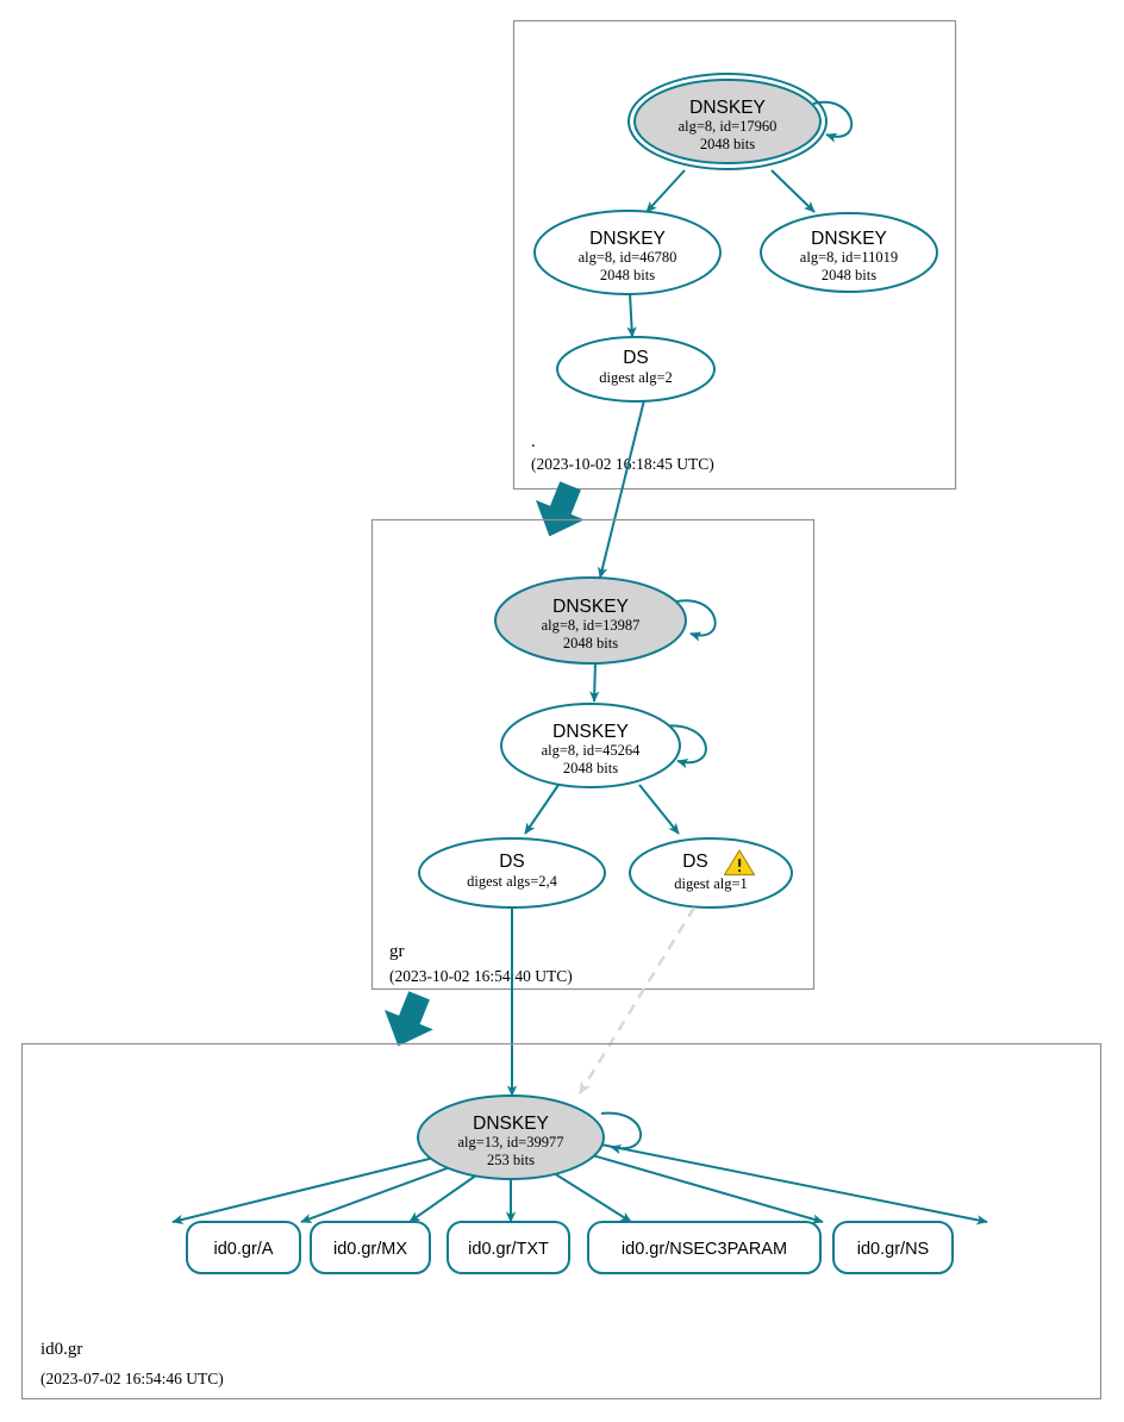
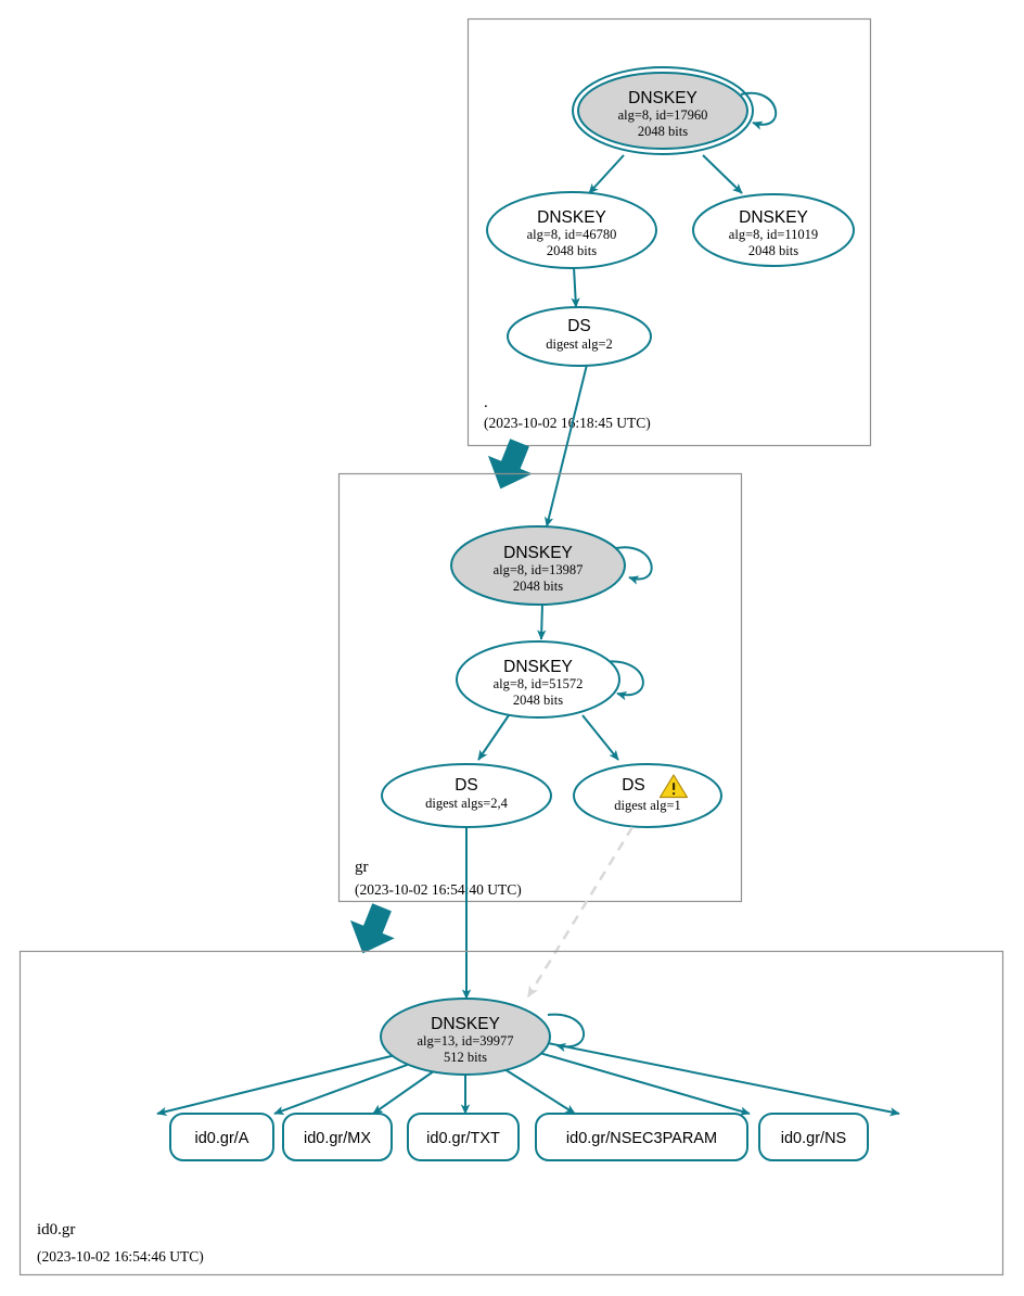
  .
  (2023-10-02 1:18:45 UTC)
  DNSKEY
  alg=8, id=17960
  2048 bits
  DNSKEY
  alg=8, id=46780
  2048 bits
  DNSKEY
  alg=8, id=11019
  2048 bits
  DS
  digest alg=2
  gr
  (2023-10-02 16:5440 UTC)
  DNSKEY
  alg=8, id=13987
  2048 bits
  DNSKEY
- alg=8, id=45264
+ alg=8, id=51572
  2048 bits
  DS
  digest algs=2,4
  DS
  digest alg=1
  id0.gr
- (2023-07-02 16:54:46 UTC)
+ (2023-10-02 16:54:46 UTC)
  DNSKEY
  alg=13, id=39977
- 253 bits
+ 512 bits
  id0.gr/A
  id0.gr/MX
  id0.gr/TXT
  id0.gr/NSEC3PARAM
  id0.gr/NS
